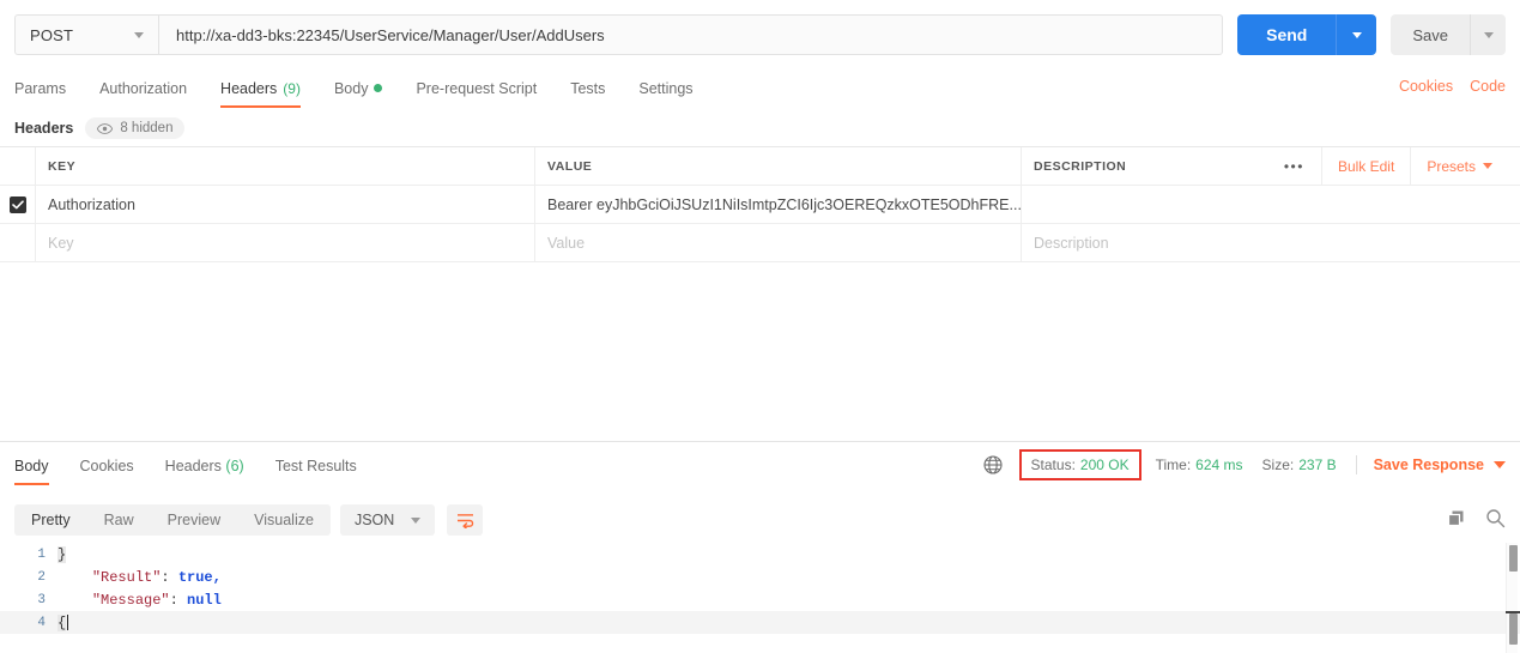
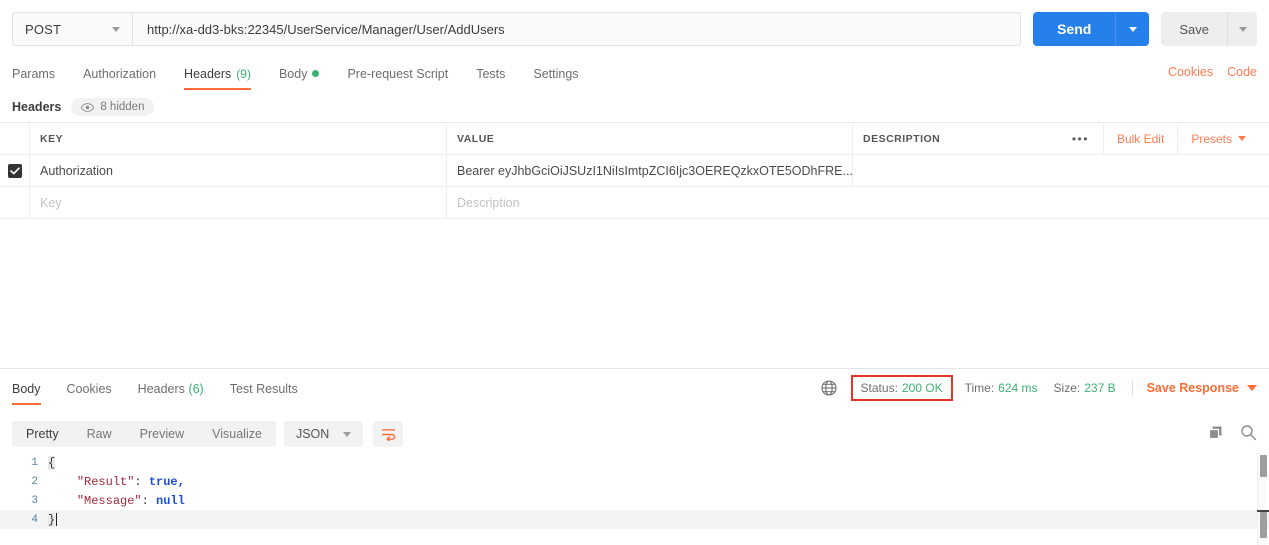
  POST
  http://xa-dd3-bks:22345/UserService/Manager/User/AddUsers
  Send
  Save
  Params
  Authorization
  Headers
  (9)
  Body
  Pre-request Script
  Tests
  Settings
  Cookies
  Code
  Headers
  8 hidden
  KEY
  VALUE
  DESCRIPTION
  •••
  Bulk Edit
  Presets
  Authorization
  Bearer eyJhbGciOiJSUzI1NiIsImtpZCI6Ijc3OEREQzkxOTE5ODhFRE...
  Key
- Value
  Description
  Body
  Cookies
  Headers (6)
  Test Results
  Status:
  200 OK
  Time:
  624 ms
  Size:
  237 B
  Save Response
  Pretty
  Raw
  Preview
  Visualize
  JSON
  1
- }
+ {
  2
  "Result": true,
  3
  "Message": null
  4
- {
+ }
